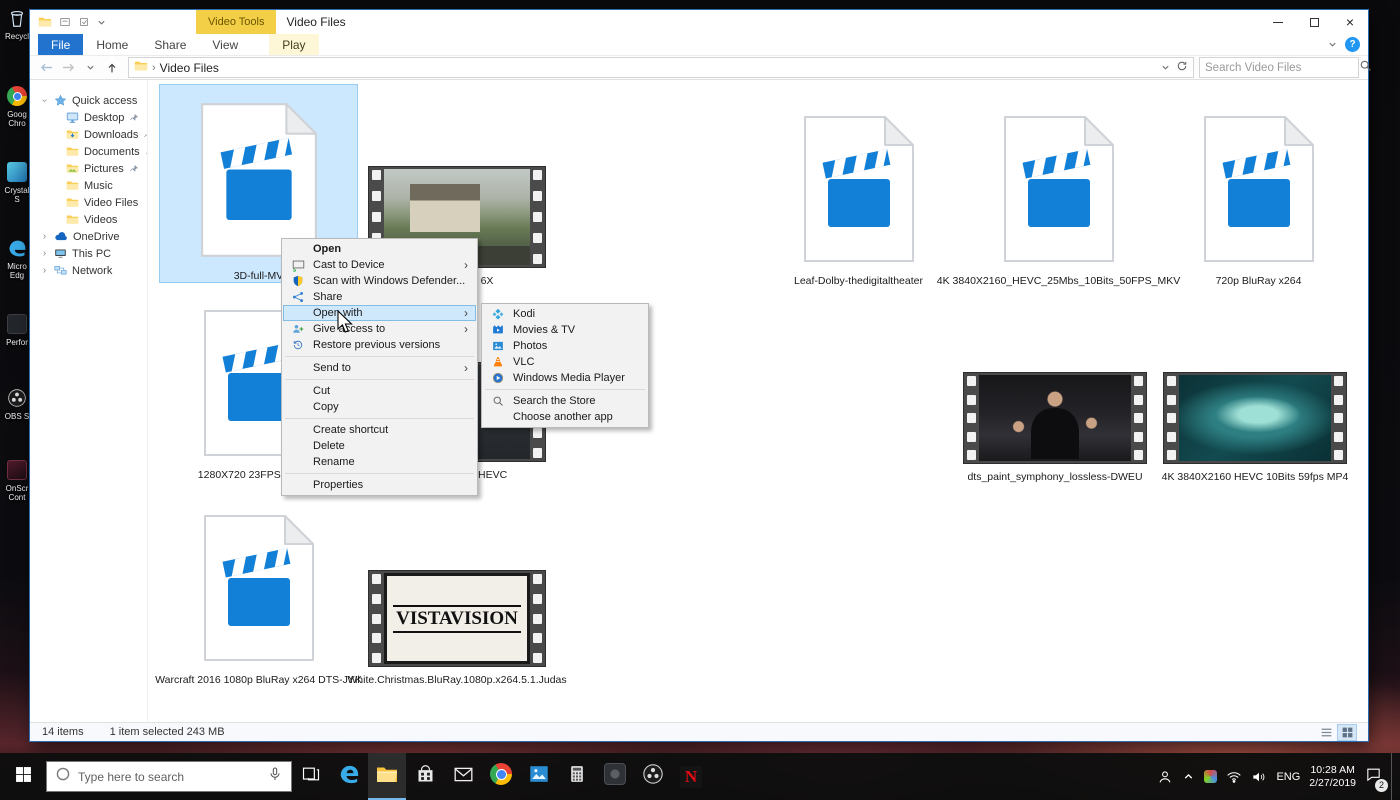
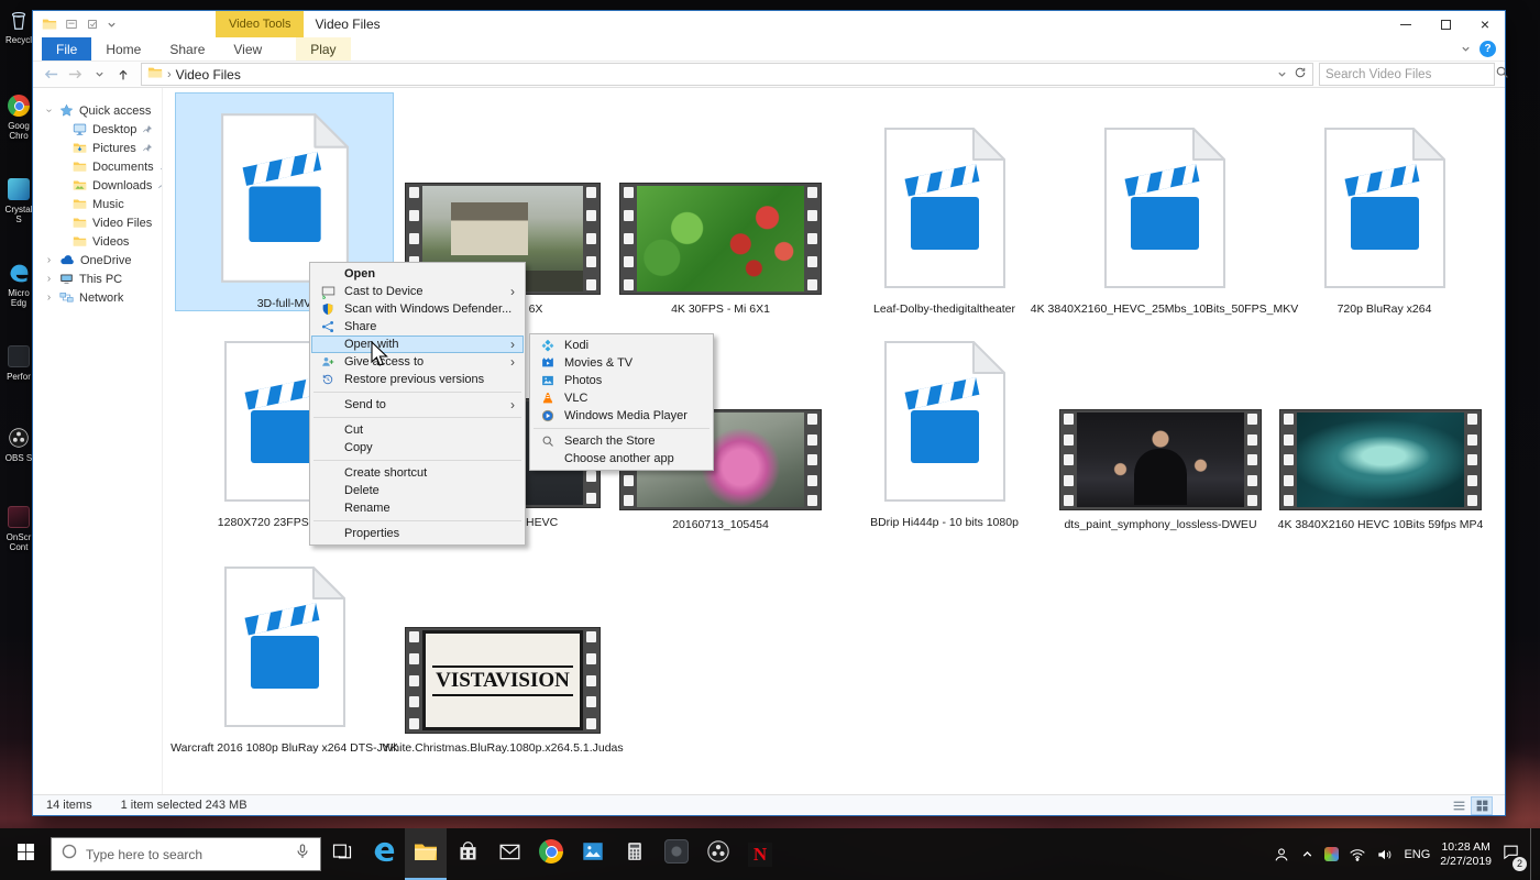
  Recycl
  Goog Chro
  Crystal S
  Micro Edg
  Perfor
  OBS S
  OnScr Cont
  Video Tools
  Video Files
  ×
  File
  Home
  Share
  View
  Play
  ?
  ›
  Video Files
  Search Video Files
  Quick access
  Desktop
- Downloads
+ Pictures
  Documents
- Pictures
+ Downloads
  Music
  Video Files
  Videos
  ›
  OneDrive
  ›
  This PC
  ›
  Network
  3D-full-MV
  6X
+ 4K 30FPS - Mi 6X1
  Leaf-Dolby-thedigitaltheater
  4K 3840X2160_HEVC_25Mbs_10Bits_50FPS_MKV
  720p BluRay x264
  1280X720 23FPS
+ 20160713_105454
+ BDrip Hi444p - 10 bits 1080p
  dts_paint_symphony_lossless-DWEU
  4K 3840X2160 HEVC 10Bits 59fps MP4
  Warcraft 2016 1080p BluRay x264 DTS-JYK
  VISTAVISION
  White.Christmas.BluRay.1080p.x264.5.1.Judas
  14 items
  1 item sel​ected 243 MB
  Open
  Cast to Device
  ›
  Scan with Windows Defender...
  Share
  Open with
  ›
  Give acess to
  ›
  Restore previous versions
  Send to
  ›
  Cut
  Copy
  Create shortcut
  Delete
  Rename
  Properties
  Kodi
  Movies & TV
  Photos
  VLC
  Windows Media Player
  Search the Store
  Choose another app
  Type here to search
  N
  ENG
  10:28 AM
  2/27/2019
  2
